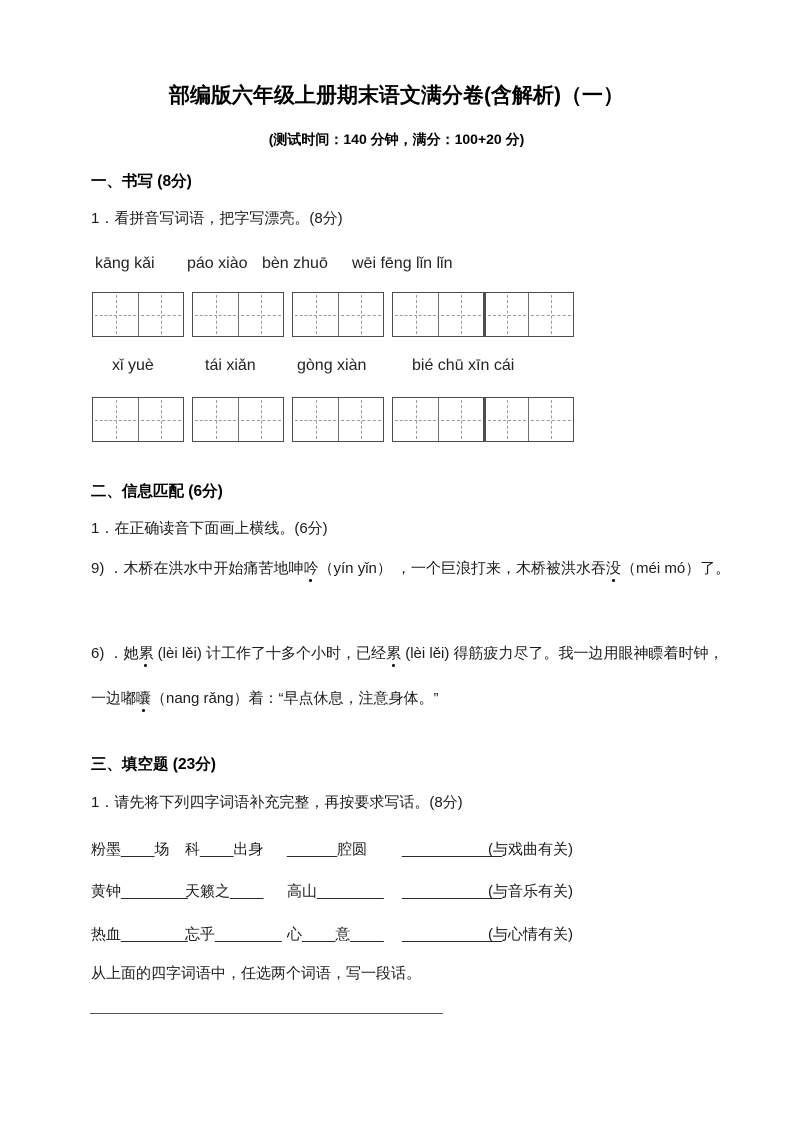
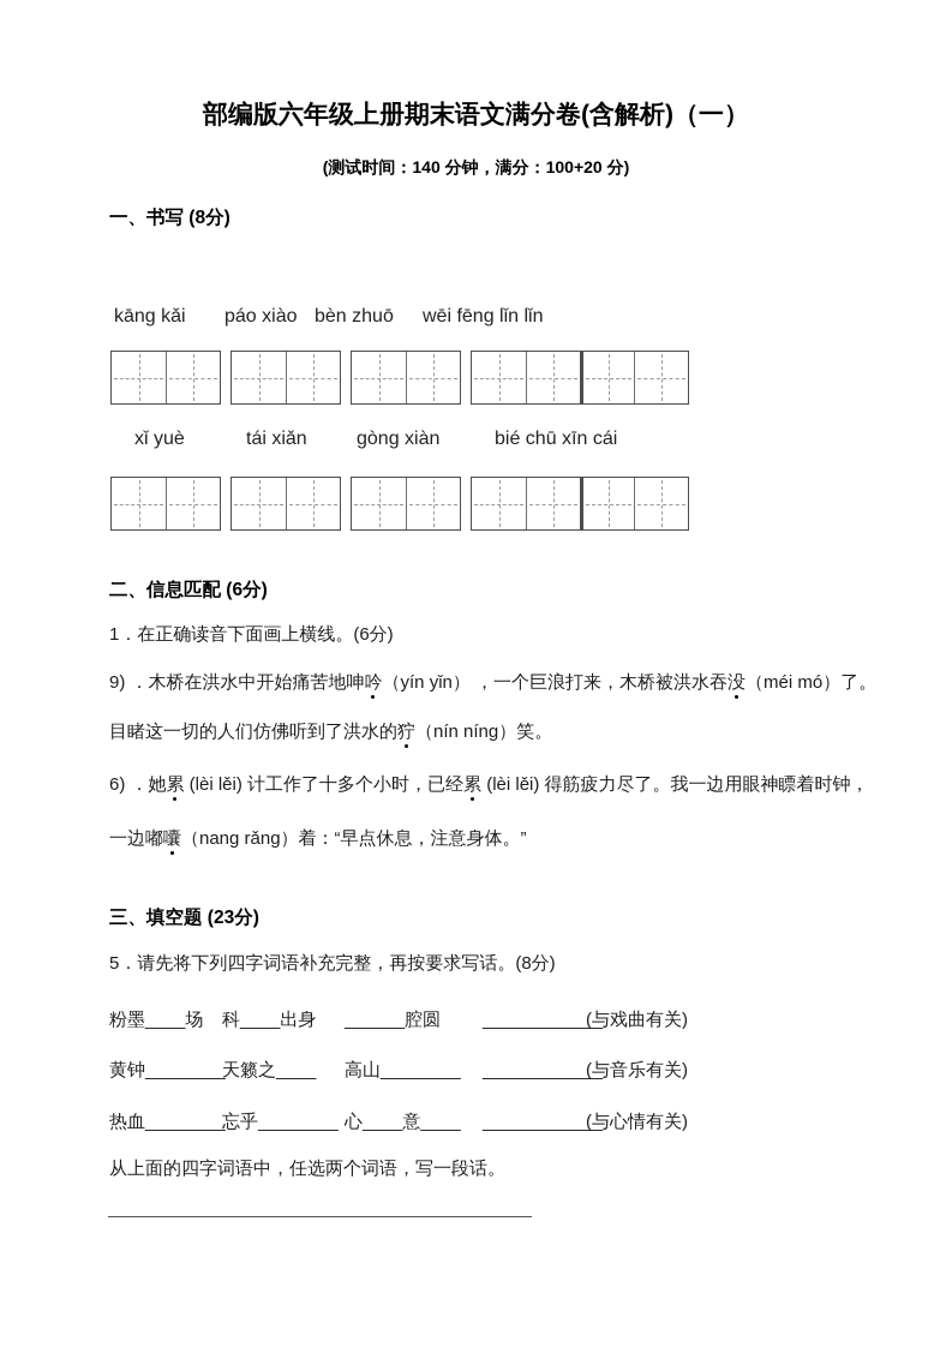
  部编版六年级上册期末语文满分卷(含解析)（一）
  (测试时间：140 分钟，满分：100+20 分)
  一、书写 (8分)
- 1．看拼音写词语，把字写漂亮。(8分)
  kāng kǎi
  páo xiào
  bèn zhuō
  wēi fēng lǐn lǐn
  xǐ yuè
  tái xiǎn
  gòng xiàn
  bié chū xīn cái
  二、信息匹配 (6分)
  1．在正确读音下面画上横线。(6分)
  9) ．木桥在洪水中开始痛苦地呻吟（yín yǐn） ，一个巨浪打来，木桥被洪水吞没（méi mó）了。
+ 目睹这一切的人们仿佛听到了洪水的狞（nín níng）笑。
  6) ．她累 (lèi lěi) 计工作了十多个小时，已经累 (lèi lěi) 得筋疲力尽了。我一边用眼神瞟着时钟，
  一边嘟囔（nang rǎng）着：“早点休息，注意身体。”
  三、填空题 (23分)
- 1．请先将下列四字词语补充完整，再按要求写话。(8分)
+ 5．请先将下列四字词语补充完整，再按要求写话。(8分)
  粉墨____场
  科____出身
  ______腔圆
  ____________
  (与戏曲有关)
  黄钟________
  天籁之____
  高山________
  ____________
  (与音乐有关)
  热血________
  忘乎________
  心____意____
  ____________
  (与心情有关)
  从上面的四字词语中，任选两个词语，写一段话。
